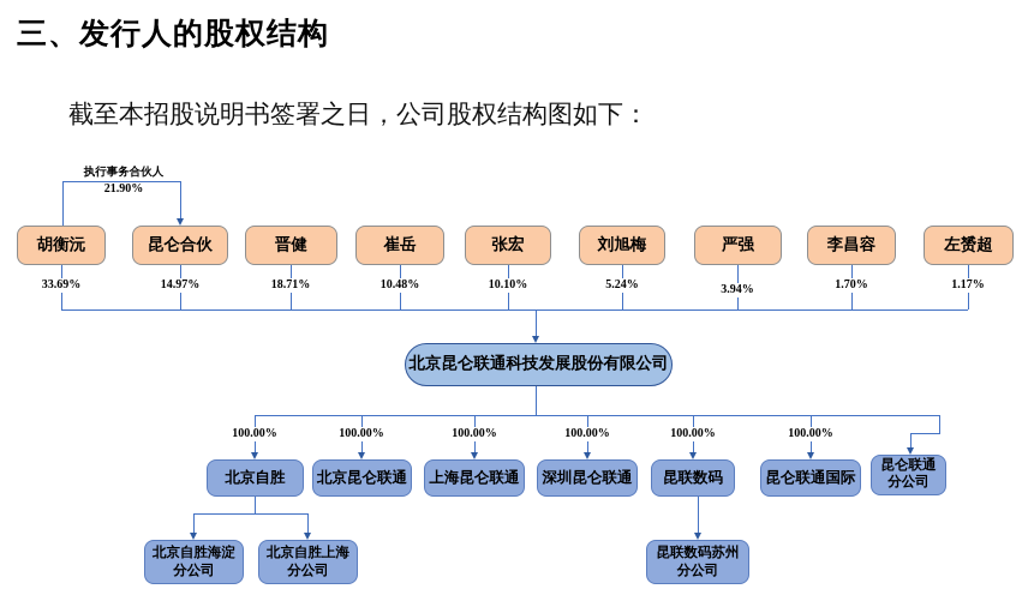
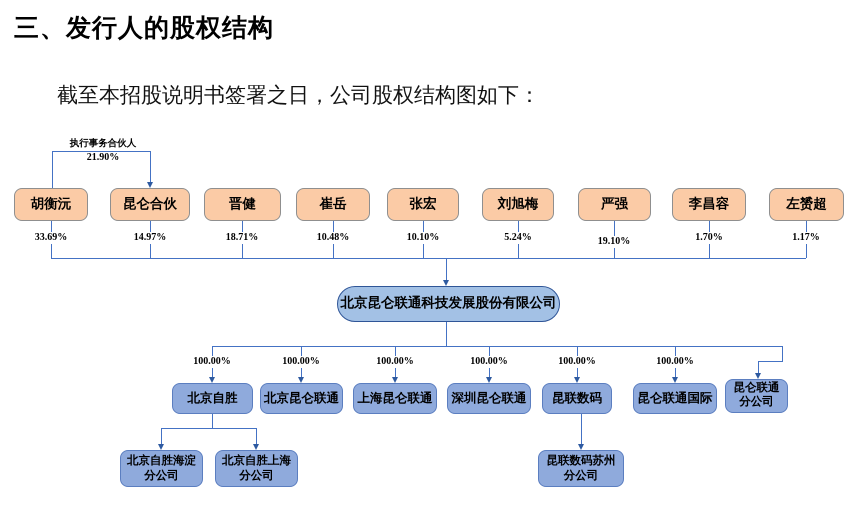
  三、发行人的股权结构
  截至本招股说明书签署之日，公司股权结构图如下：
  执行事务合伙人
  21.90%
  胡衡沅
  昆仑合伙
  晋健
  崔岳
  张宏
  刘旭梅
  严强
  李昌容
  左赟超
  33.69%
  14.97%
  18.71%
  10.48%
  10.10%
  5.24%
- 3.94%
+ 19.10%
  1.70%
  1.17%
  北京昆仑联通科技发展股份有限公司
  100.00%
  100.00%
  100.00%
  100.00%
  100.00%
  100.00%
  北京自胜
  北京昆仑联通
  上海昆仑联通
  深圳昆仑联通
  昆联数码
  昆仑联通国际
  昆仑联通
  分公司
  北京自胜海淀
  分公司
  北京自胜上海
  分公司
  昆联数码苏州
  分公司
